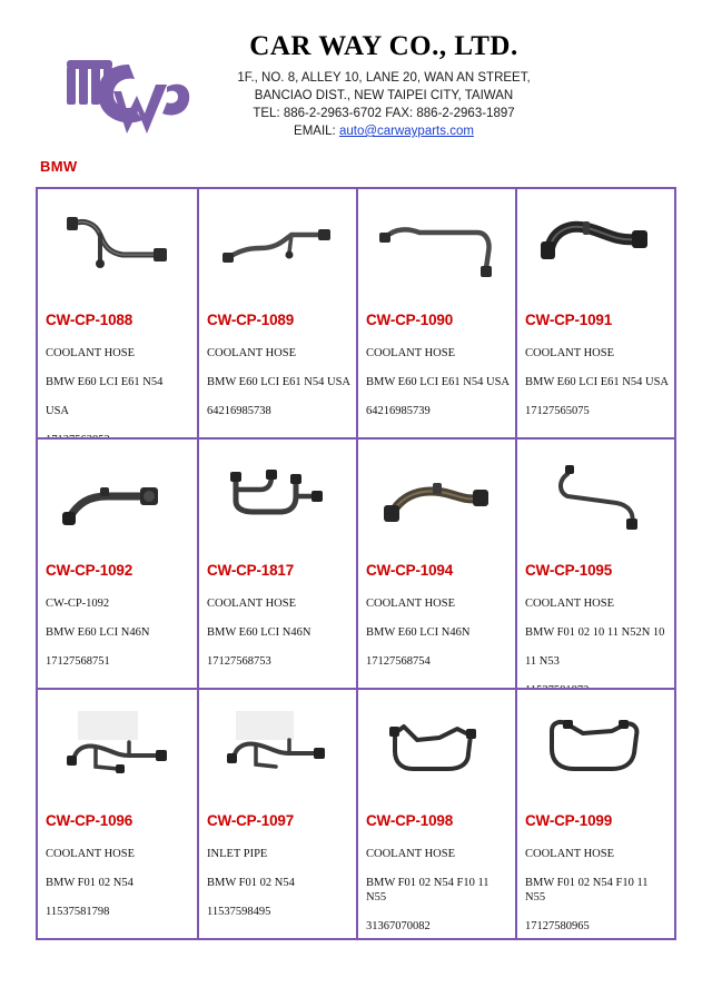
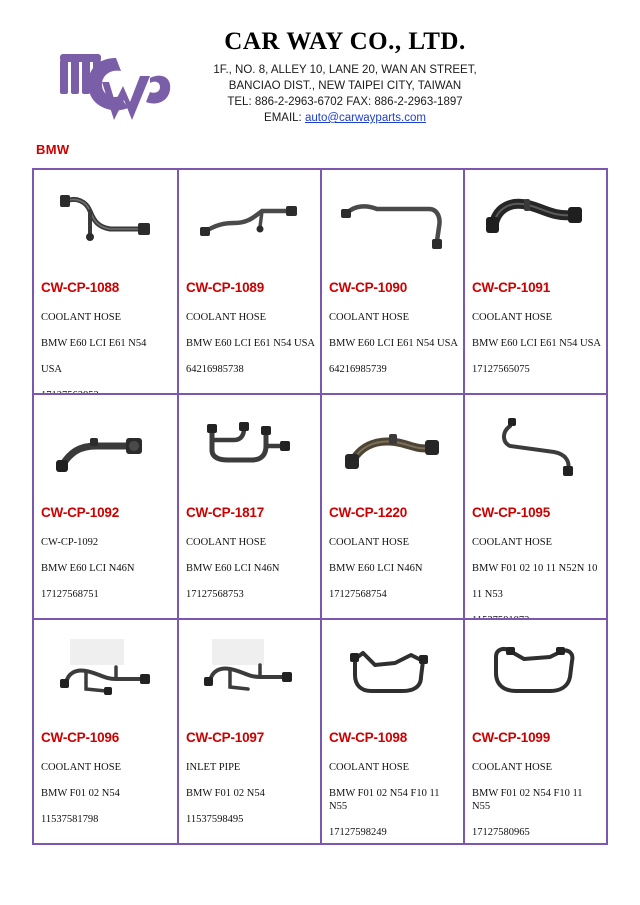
  CAR WAY CO., LTD.
  1F., NO. 8, ALLEY 10, LANE 20, WAN AN STREET,
  BANCIAO DIST., NEW TAIPEI CITY, TAIWAN
  TEL: 886-2-2963-6702 FAX: 886-2-2963-1897
  EMAIL: auto@carwayparts.com
  BMW
  CW-CP-1088
  COOLANT HOSE
  BMW E60 LCI E61 N54
  USA
  CW-CP-1089
  COOLANT HOSE
  BMW E60 LCI E61 N54 USA
  64216985738
  CW-CP-1090
  COOLANT HOSE
  BMW E60 LCI E61 N54 USA
  64216985739
  CW-CP-1091
  COOLANT HOSE
  BMW E60 LCI E61 N54 USA
  17127565075
  CW-CP-1092
  CW-CP-1092
  BMW E60 LCI N46N
  17127568751
  CW-CP-1817
  COOLANT HOSE
  BMW E60 LCI N46N
  17127568753
- CW-CP-1094
+ CW-CP-1220
  COOLANT HOSE
  BMW E60 LCI N46N
  17127568754
  CW-CP-1095
  COOLANT HOSE
  BMW F01 02 10 11 N52N 10
  11 N53
  CW-CP-1096
  COOLANT HOSE
  BMW F01 02 N54
  11537581798
  CW-CP-1097
  INLET PIPE
  BMW F01 02 N54
  11537598495
  CW-CP-1098
  COOLANT HOSE
  BMW F01 02 N54 F10 11 N55
- 31367070082
+ 17127598249
  CW-CP-1099
  COOLANT HOSE
  BMW F01 02 N54 F10 11 N55
  17127580965
